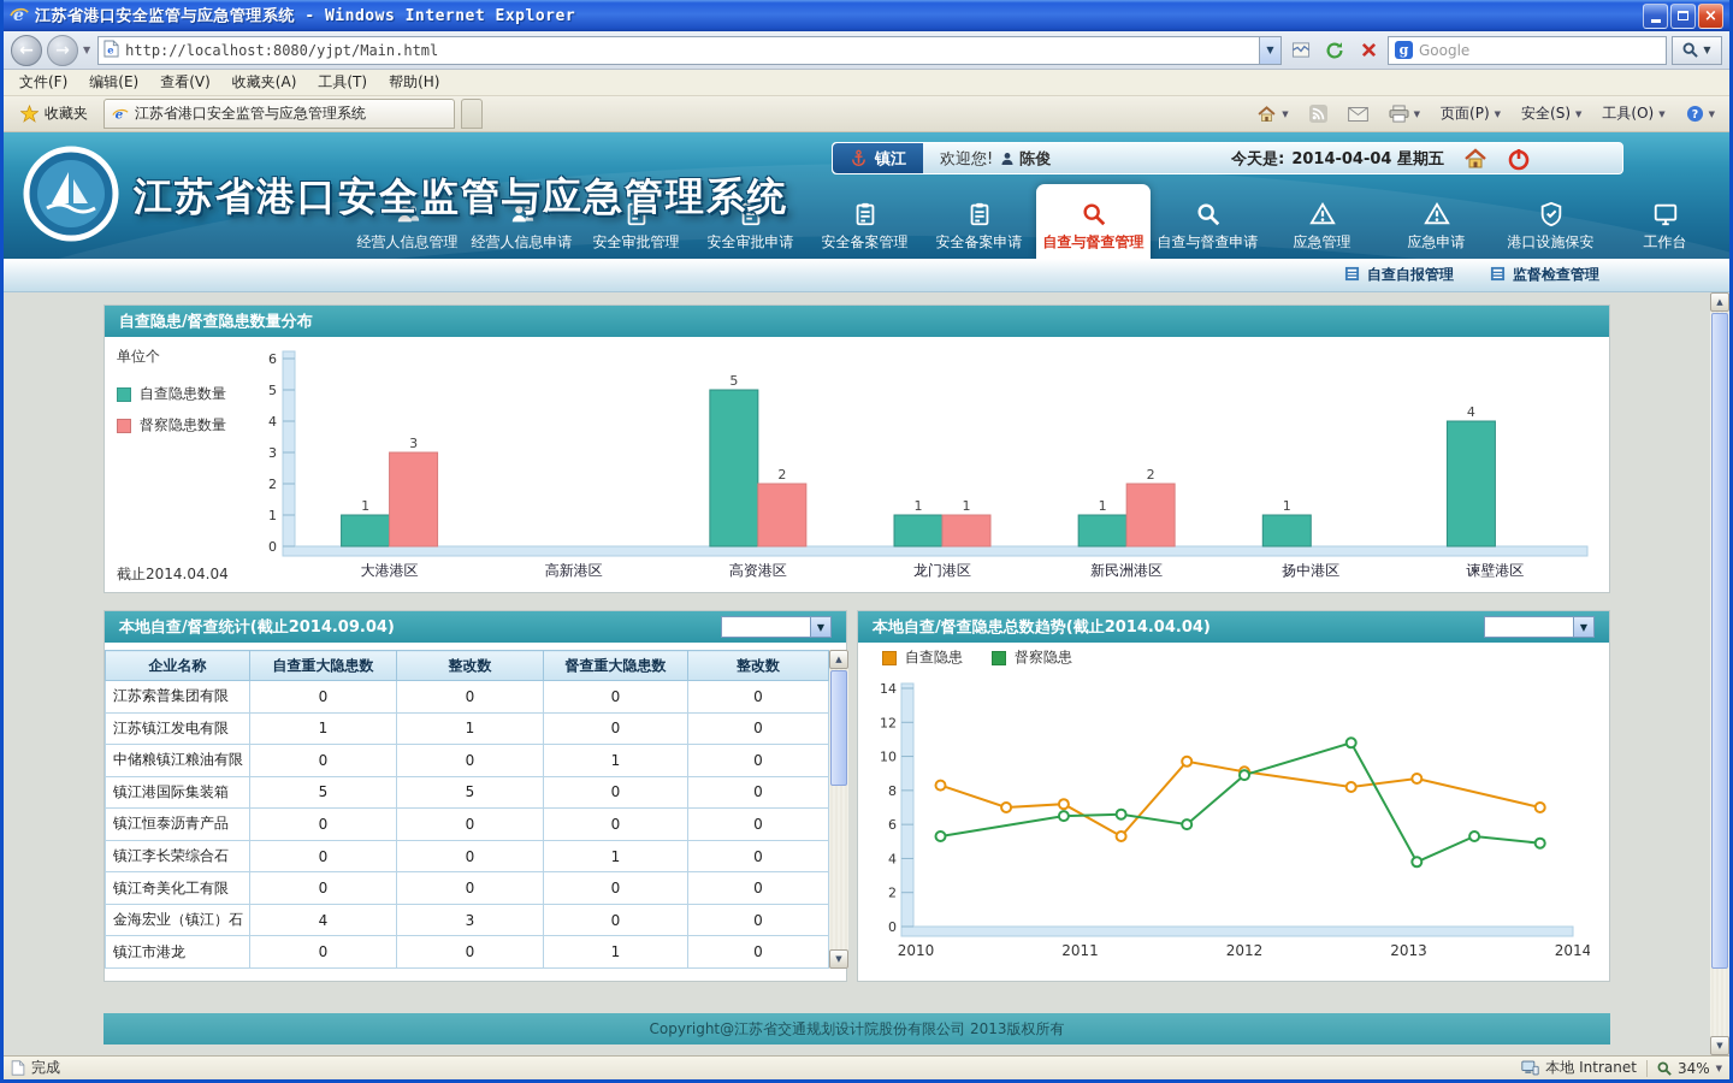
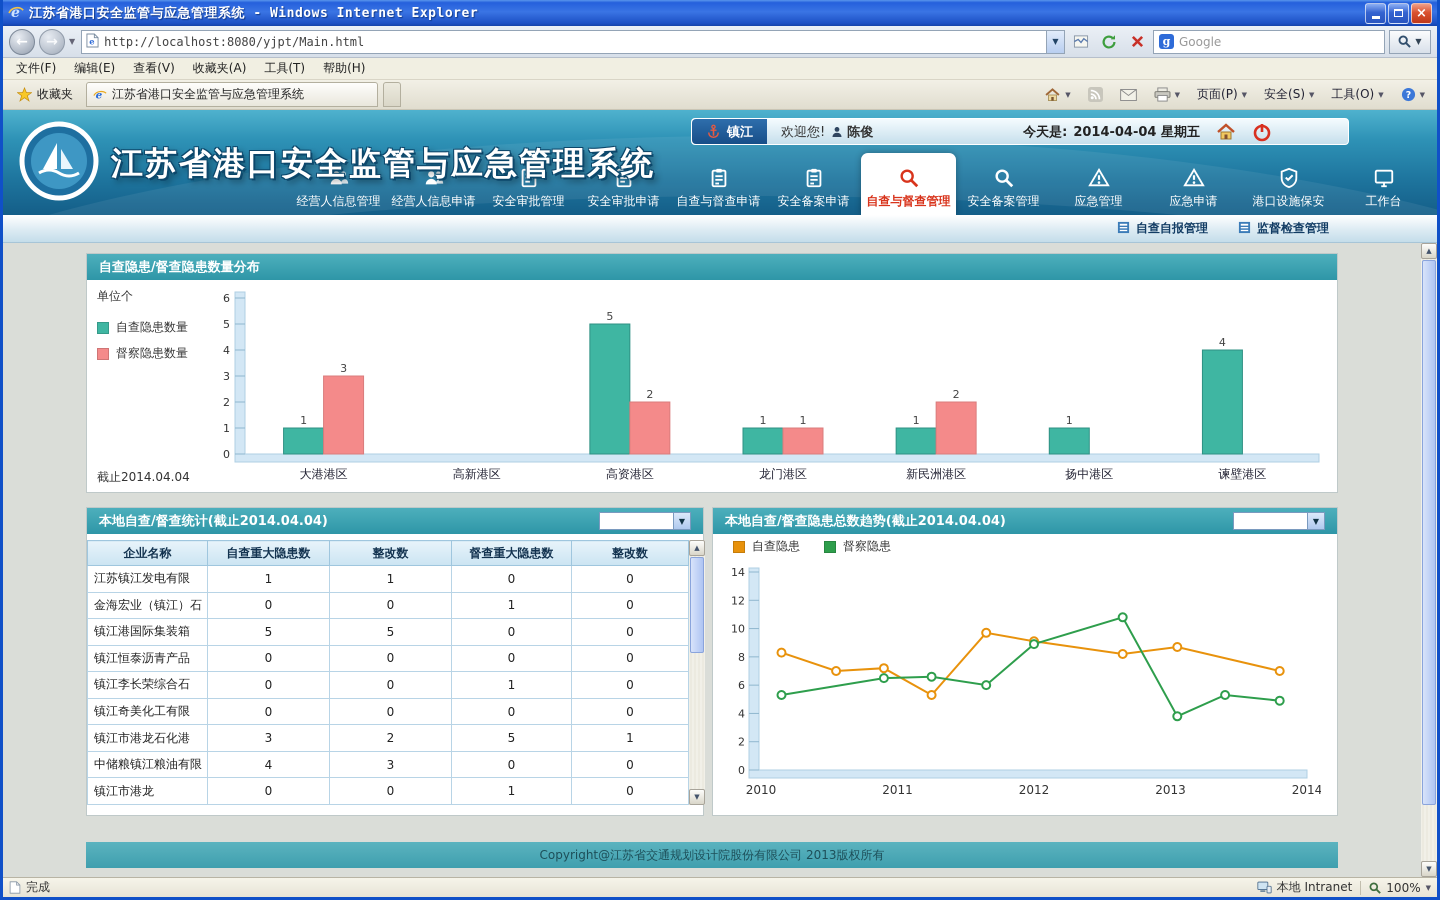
  e
  江苏省港口安全监管与应急管理系统 - Windows Internet Explorer
  ×
  ←
  →
  ▼
  e
  http://localhost:8080/yjpt/Main.html
  ▼
  g
  Google
  ▼
  文件(F)
  编辑(E)
  查看(V)
  收藏夹(A)
  工具(T)
  帮助(H)
  收藏夹
  e
  江苏省港口安全监管与应急管理系统
  ▼
  ▼
  页面(P)
  ▼
  安全(S)
  ▼
  工具(O)
  ▼
  ?
  ▼
  江苏省港口安全监管与应急管理系统
  镇江
  欢迎您!
  陈俊
  今天是:
  2014-04-04 星期五
  经营人信息管理
  经营人信息申请
  安全审批管理
  安全审批申请
- 安全备案管理
+ 自查与督查申请
  安全备案申请
  自查与督查管理
- 自查与督查申请
+ 安全备案管理
  应急管理
  应急申请
  港口设施保安
  工作台
  自查自报管理
  监督检查管理
  自查隐患/督查隐患数量分布
  单位个
  自查隐患数量
  督察隐患数量
  截止2014.04.04
  0
  1
  2
  3
  4
  5
  6
  大港港区
  1
  3
  高新港区
  高资港区
  5
  2
  龙门港区
  1
  1
  新民洲港区
  1
  2
  扬中港区
  1
  谏壁港区
  4
- 本地自查/督查统计(截止2014.09.04)
+ 本地自查/督查统计(截止2014.04.04)
  ▼
  企业名称	自查重大隐患数	整改数	督查重大隐患数	整改数
- 江苏索普集团有限	0	0	0	0
  江苏镇江发电有限	1	1	0	0
- 中储粮镇江粮油有限	0	0	1	0
+ 金海宏业（镇江）石	0	0	1	0
  镇江港国际集装箱	5	5	0	0
  镇江恒泰沥青产品	0	0	0	0
  镇江李长荣综合石	0	0	1	0
  镇江奇美化工有限	0	0	0	0
+ 镇江市港龙石化港	3	2	5	1
- 金海宏业（镇江）石	4	3	0	0
+ 中储粮镇江粮油有限	4	3	0	0
  镇江市港龙	0	0	1	0
  ▲
  ▼
  本地自查/督查隐患总数趋势(截止2014.04.04)
  ▼
  自查隐患
  督察隐患
  0
  2
  4
  6
  8
  10
  12
  14
  2010
  2011
  2012
  2013
  2014
  Copyright@江苏省交通规划设计院股份有限公司 2013版权所有
  ▲
  ▼
  完成
  本地 Intranet
- 34%
+ 100%
  ▼
